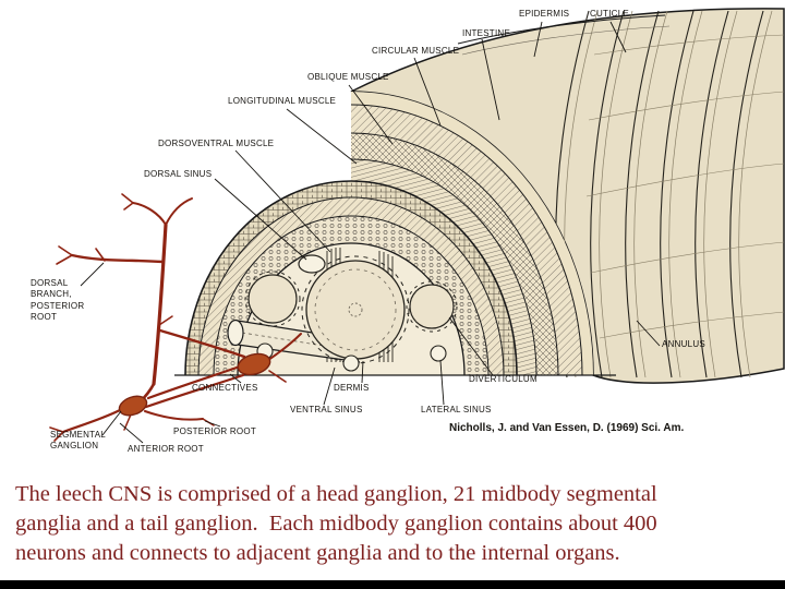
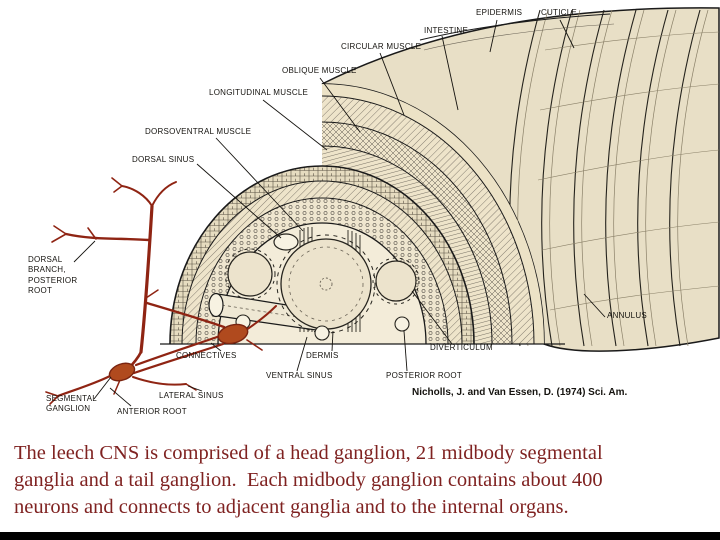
  EPIDERMIS
  CUTICLE
  INTESTINE
  CIRCULAR MUSCLE
  OBLIQUE MUSCLE
  LONGITUDINAL MUSCLE
  DORSOVENTRAL MUSCLE
  DORSAL SINUS
  DORSAL
  BRANCH,
  POSTERIOR
  ROOT
  ANNULUS
  CONNECTIVES
  SEGMENTAL
  GANGLION
  ANTERIOR ROOT
- POSTERIOR ROOT
+ LATERAL SINUS
  VENTRAL SINUS
  DERMIS
- LATERAL SINUS
+ POSTERIOR ROOT
  DIVERTICULUM
- Nicholls, J. and Van Essen, D. (1969) Sci. Am.
+ Nicholls, J. and Van Essen, D. (1974) Sci. Am.
  The leech CNS is comprised of a head ganglion, 21 midbody segmental
  ganglia and a tail ganglion. Each midbody ganglion contains about 400
  neurons and connects to adjacent ganglia and to the internal organs.
